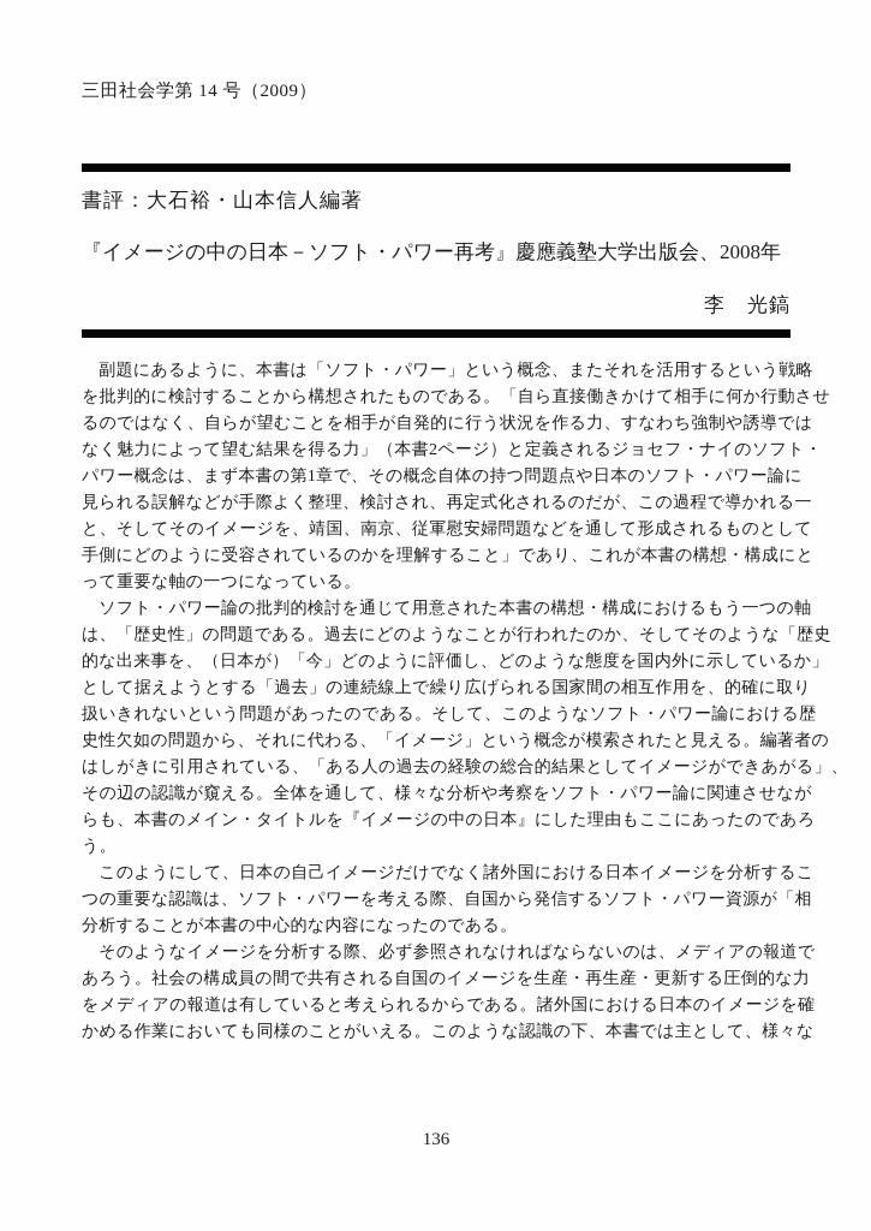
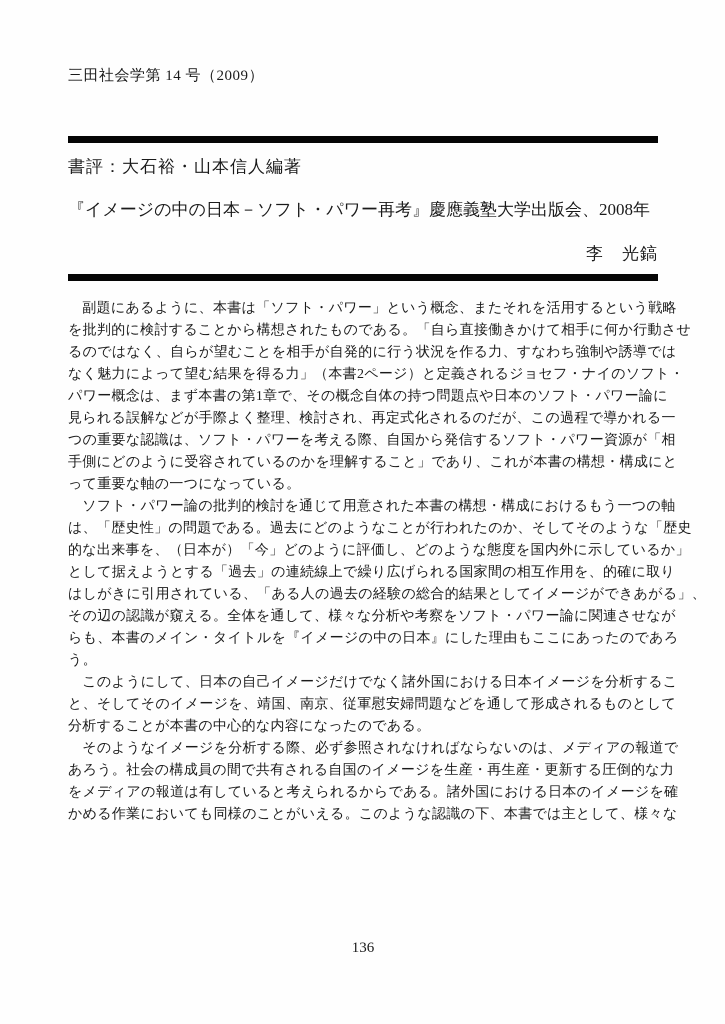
  三田社会学第 14 号（2009）
  書評：大石裕・山本信人編著
  『イメージの中の日本－ソフト・パワー再考』慶應義塾大学出版会、2008年
  李 光鎬
  副題にあるように、本書は「ソフト・パワー」という概念、またそれを活用するという戦略
  を批判的に検討することから構想されたものである。「自ら直接働きかけて相手に何か行動させ
  るのではなく、自らが望むことを相手が自発的に行う状況を作る力、すなわち強制や誘導では
  なく魅力によって望む結果を得る力」（本書2ページ）と定義されるジョセフ・ナイのソフト・
  パワー概念は、まず本書の第1章で、その概念自体の持つ問題点や日本のソフト・パワー論に
  見られる誤解などが手際よく整理、検討され、再定式化されるのだが、この過程で導かれる一
- と、そしてそのイメージを、靖国、南京、従軍慰安婦問題などを通して形成されるものとして
+ つの重要な認識は、ソフト・パワーを考える際、自国から発信するソフト・パワー資源が「相
  手側にどのように受容されているのかを理解すること」であり、これが本書の構想・構成にと
  って重要な軸の一つになっている。
  ソフト・パワー論の批判的検討を通じて用意された本書の構想・構成におけるもう一つの軸
  は、「歴史性」の問題である。過去にどのようなことが行われたのか、そしてそのような「歴史
  的な出来事を、（日本が）「今」どのように評価し、どのような態度を国内外に示しているか」
  として据えようとする「過去」の連続線上で繰り広げられる国家間の相互作用を、的確に取り
- 扱いきれないという問題があったのである。そして、このようなソフト・パワー論における歴
- 史性欠如の問題から、それに代わる、「イメージ」という概念が模索されたと見える。編著者の
  はしがきに引用されている、「ある人の過去の経験の総合的結果としてイメージができあがる」、
  その辺の認識が窺える。全体を通して、様々な分析や考察をソフト・パワー論に関連させなが
  らも、本書のメイン・タイトルを『イメージの中の日本』にした理由もここにあったのであろ
  う。
  このようにして、日本の自己イメージだけでなく諸外国における日本イメージを分析するこ
- つの重要な認識は、ソフト・パワーを考える際、自国から発信するソフト・パワー資源が「相
+ と、そしてそのイメージを、靖国、南京、従軍慰安婦問題などを通して形成されるものとして
  分析することが本書の中心的な内容になったのである。
  そのようなイメージを分析する際、必ず参照されなければならないのは、メディアの報道で
  あろう。社会の構成員の間で共有される自国のイメージを生産・再生産・更新する圧倒的な力
  をメディアの報道は有していると考えられるからである。諸外国における日本のイメージを確
  かめる作業においても同様のことがいえる。このような認識の下、本書では主として、様々な
  136
